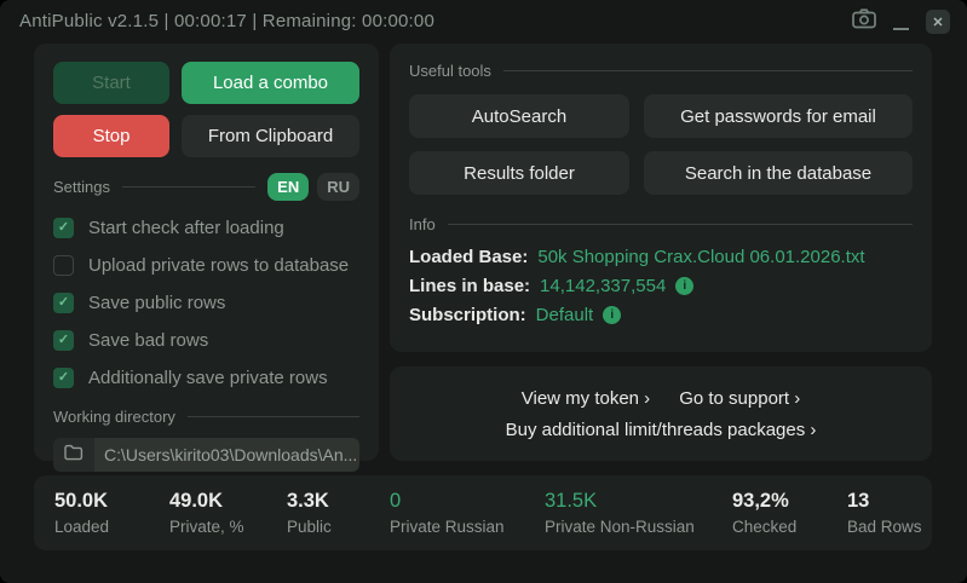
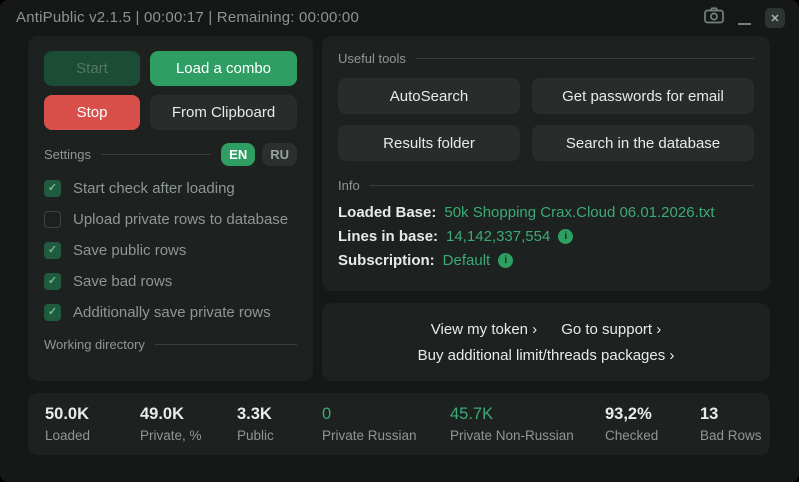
  AntiPublic v2.1.5 | 00:00:17 | Remaining: 00:00:00
  ✕
  Start
  Load a combo
  Stop
  From Clipboard
  Settings
  EN
  RU
  ✓
  Start check after loading
  Upload private rows to database
  ✓
  Save public rows
  ✓
  Save bad rows
  ✓
  Additionally save private rows
  Working directory
- C:\Users\kirito03\Downloads\An...
  Useful tools
  AutoSearch
  Get passwords for email
  Results folder
  Search in the database
  Info
  Loaded Base:
  50k Shopping Crax.Cloud 06.01.2026.txt
  Lines in base:
  14,142,337,554
  i
  Subscription:
  Default
  i
  View my token ›
  Go to support ›
  Buy additional limit/threads packages ›
  50.0K
  Loaded
  49.0K
  Private, %
  3.3K
  Public
  0
  Private Russian
- 31.5K
+ 45.7K
  Private Non-Russian
  93,2%
  Checked
  13
  Bad Rows
